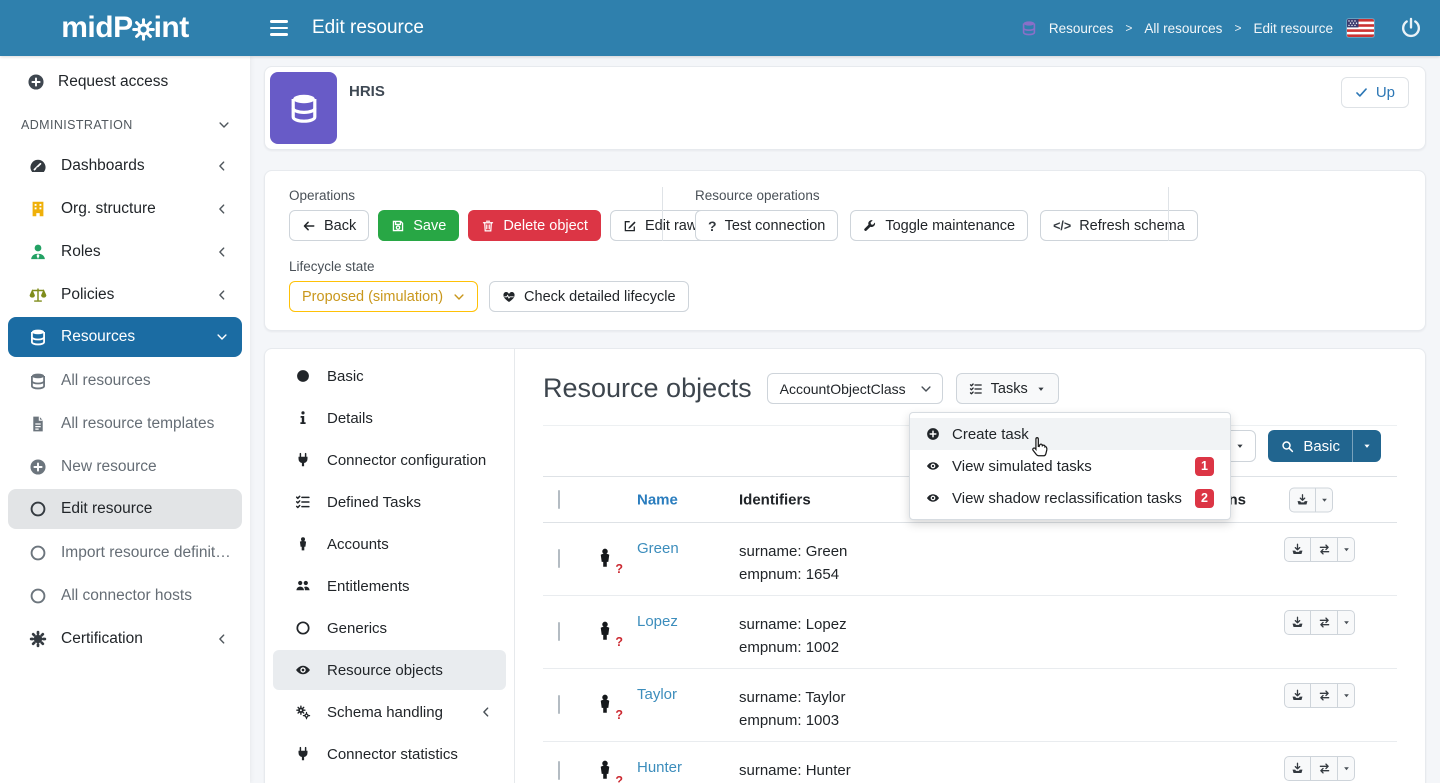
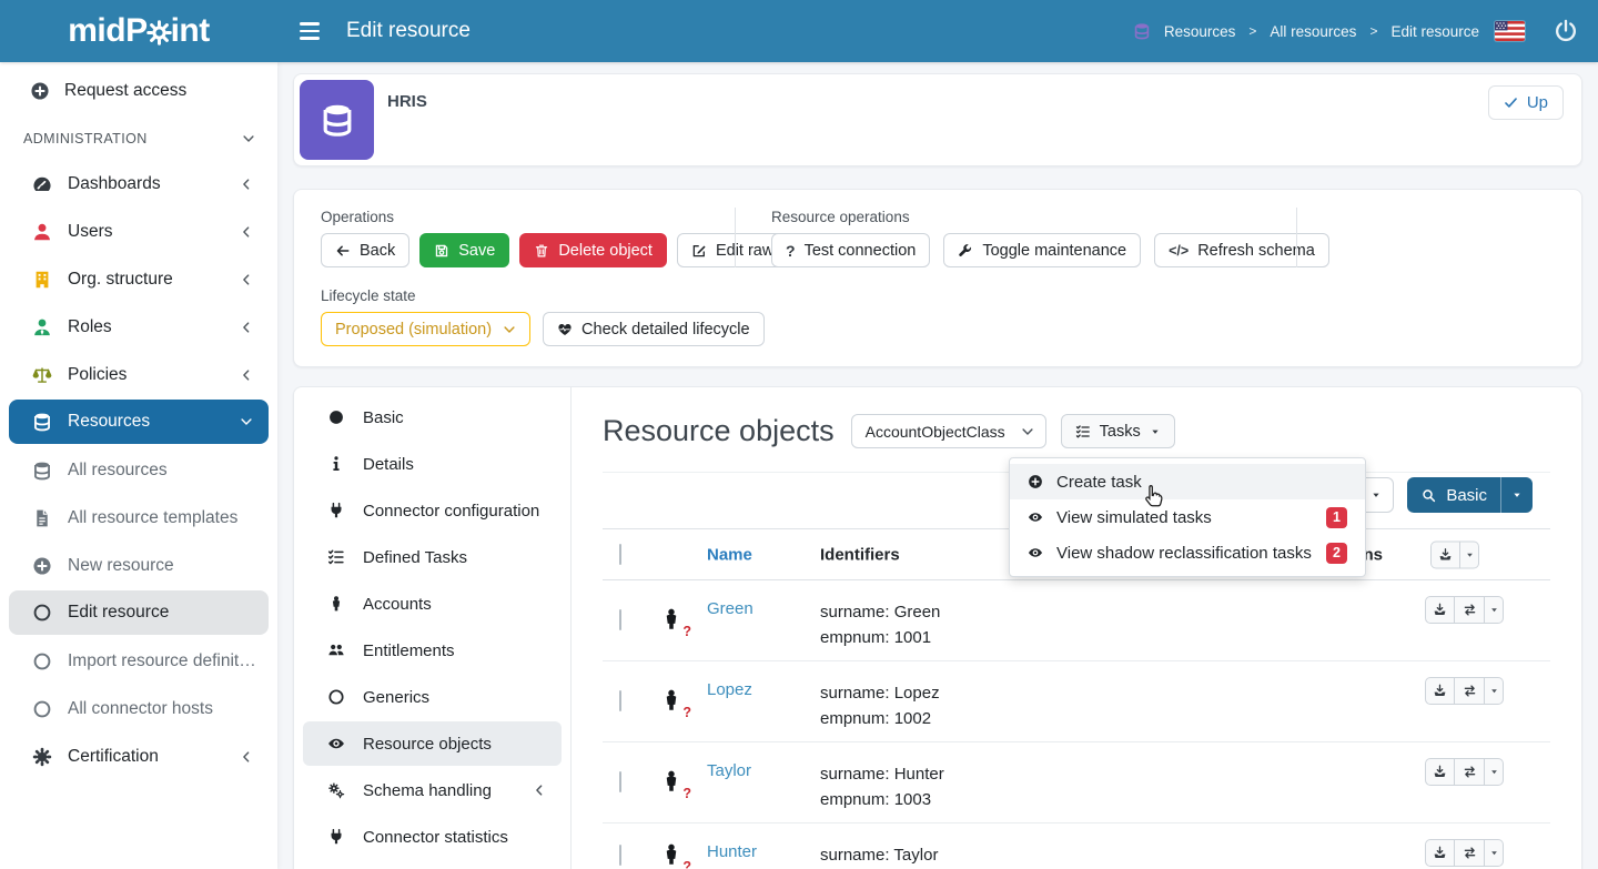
  midP
  int
  Edit resource
  Resources
  >
  All resources
  >
  Edit resource
  Request access
  ADMINISTRATION
  Dashboards
+ Users
  Org. structure
  Roles
  Policies
  Resources
  All resources
  All resource templates
  New resource
  Edit resource
  Import resource definit…
  All connector hosts
  Certification
  HRIS
  Up
  Operations
  Back
  Save
  Delete object
  Edit raw
  Resource operations
  ?
  Test connection
  Toggle maintenance
  </>
  Refresh schema
  Lifecycle state
  Proposed (simulation)
  Check detailed lifecycle
  Basic
  Details
  Connector configuration
  Defined Tasks
  Accounts
  Entitlements
  Generics
  Resource objects
  Schema handling
  Connector statistics
  Resource objects
  AccountObjectClass
  Tasks
  Basic
  Name
  Identifiers
  ?
  Green
  surname: Green
- empnum: 1654
+ empnum: 1001
  ?
  Lopez
  surname: Lopez
  empnum: 1002
  ?
  Taylor
- surname: Taylor
+ surname: Hunter
  empnum: 1003
  ?
  Hunter
- surname: Hunter
+ surname: Taylor
  Create task
  View simulated tasks
  1
  View shadow reclassification tasks
  2
